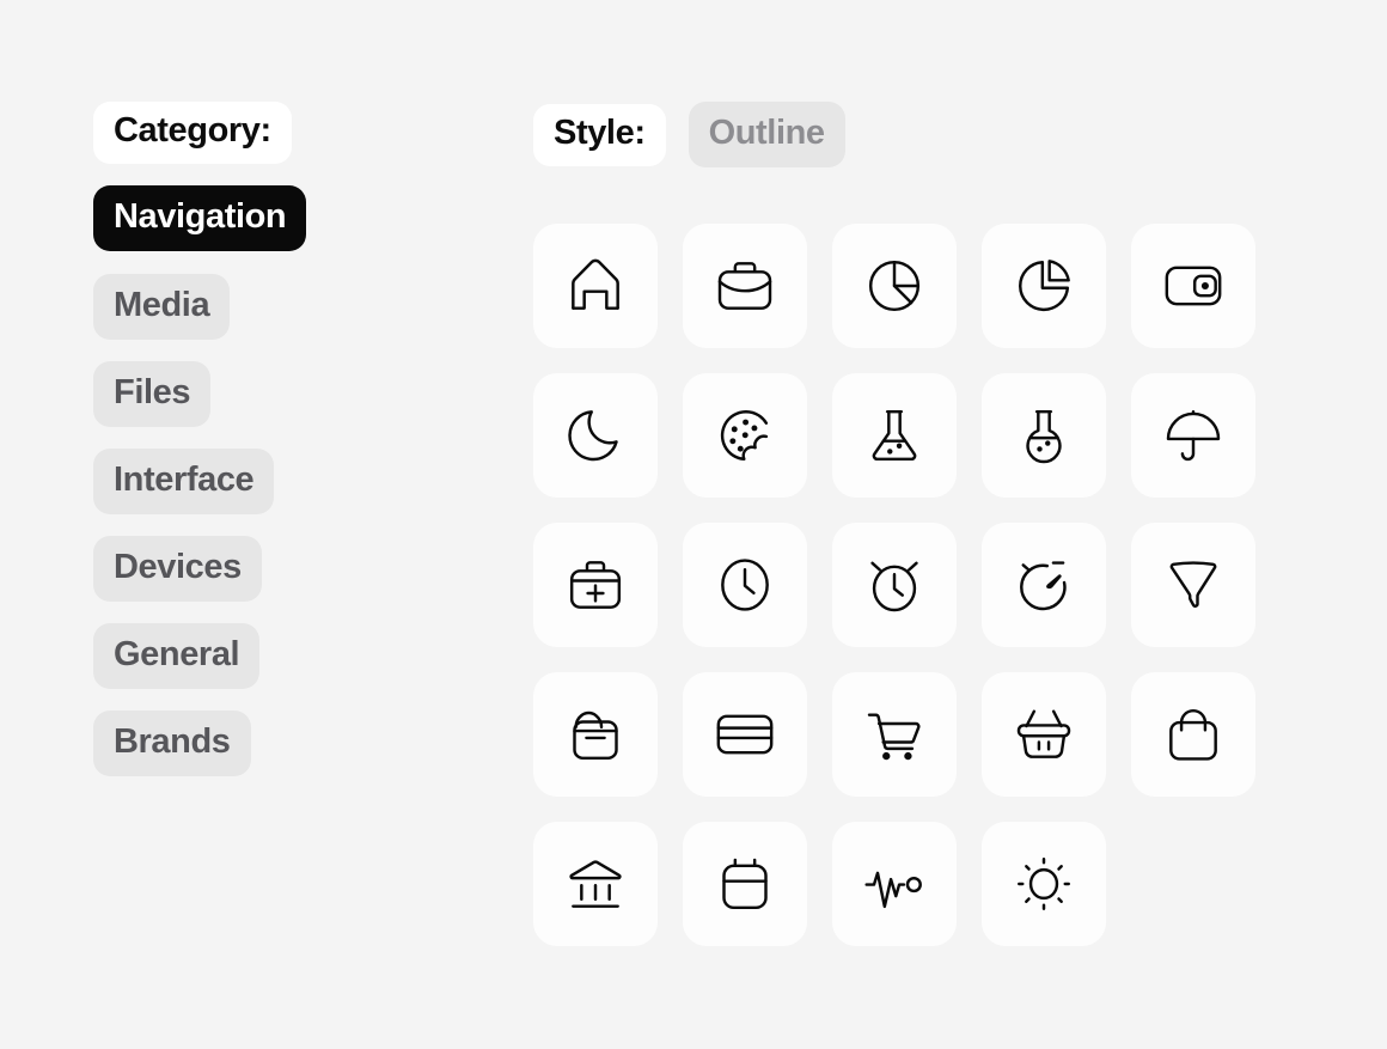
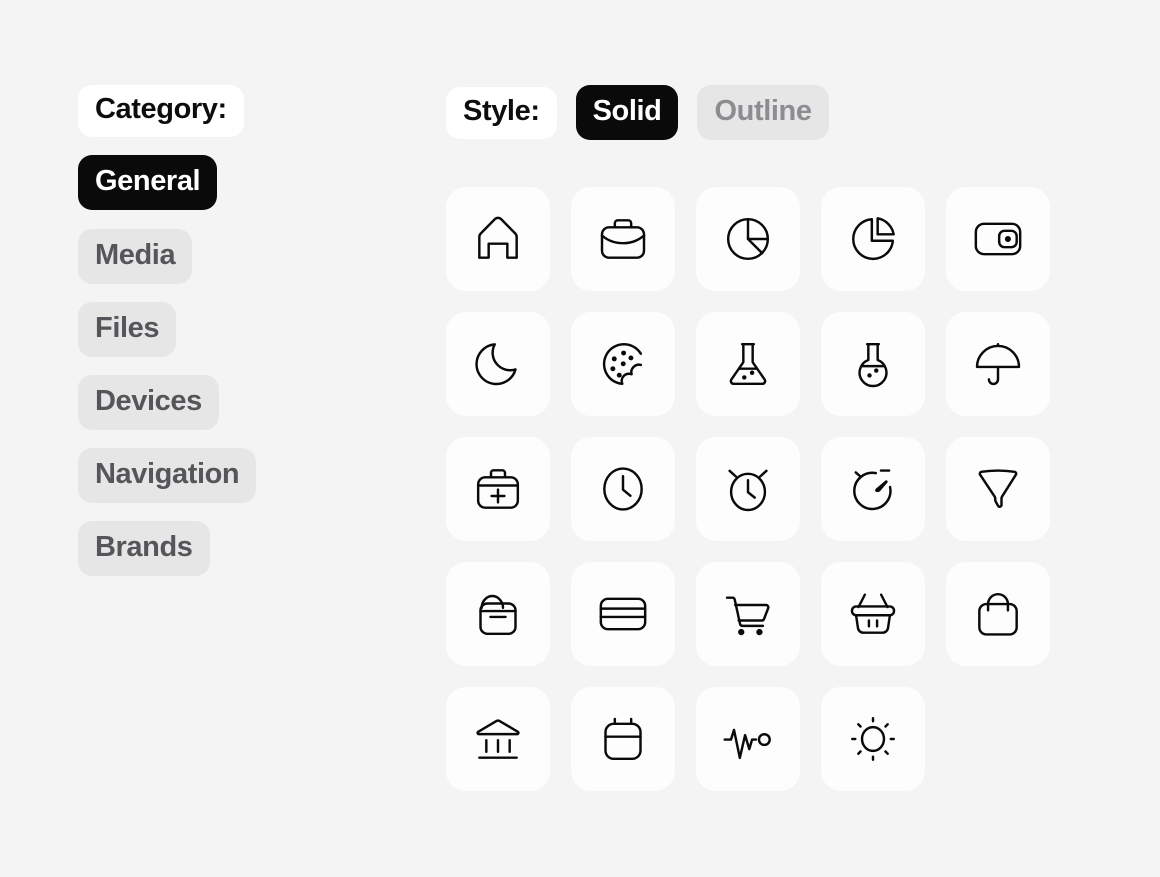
  Category:
- Navigation
+ General
  Media
  Files
- Interface
  Devices
- General
+ Navigation
  Brands
  Style:
+ Solid
  Outline
